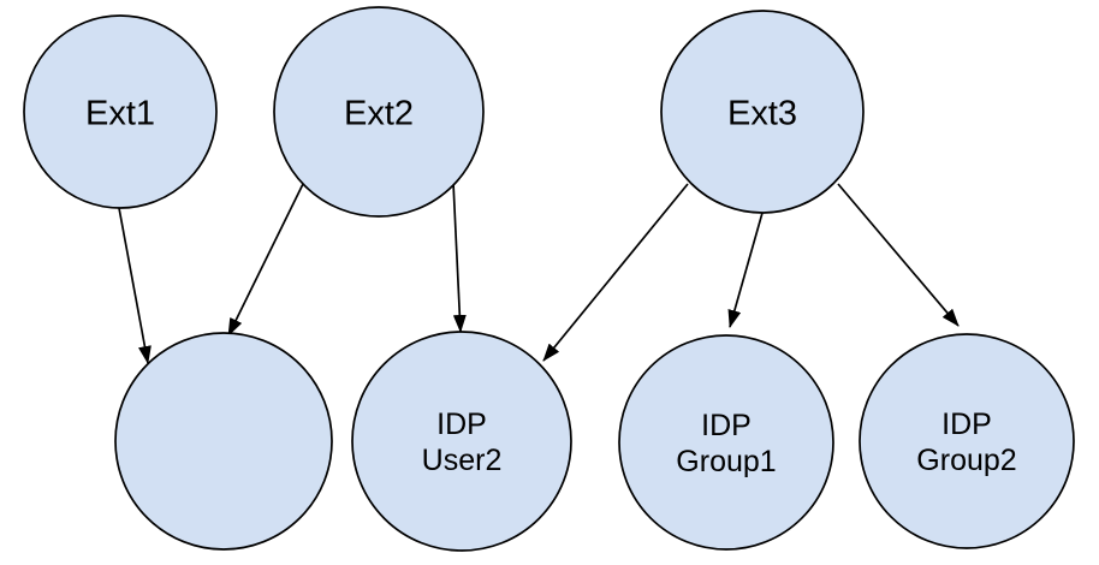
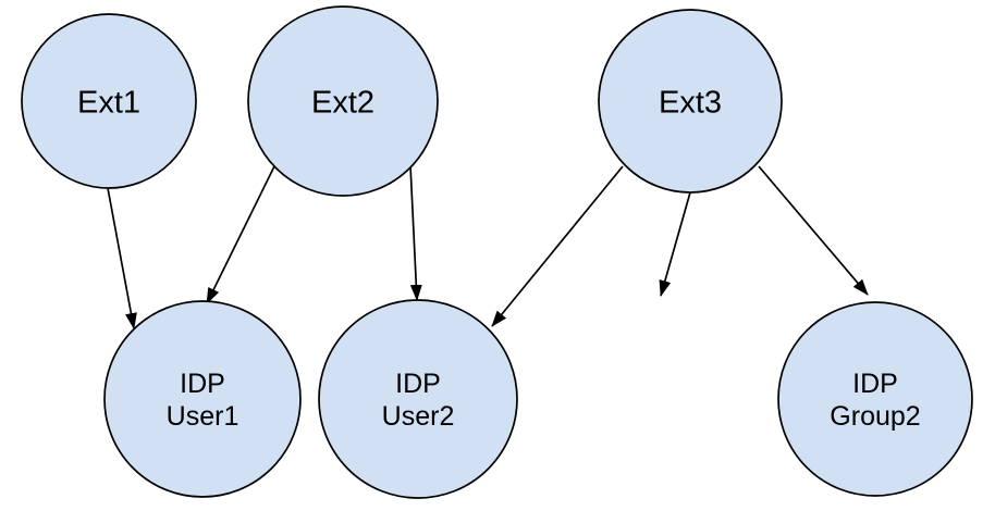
  Ext1
  Ext2
  Ext3
+ IDP User1
  IDP User2
- IDP Group1
  IDP Group2
